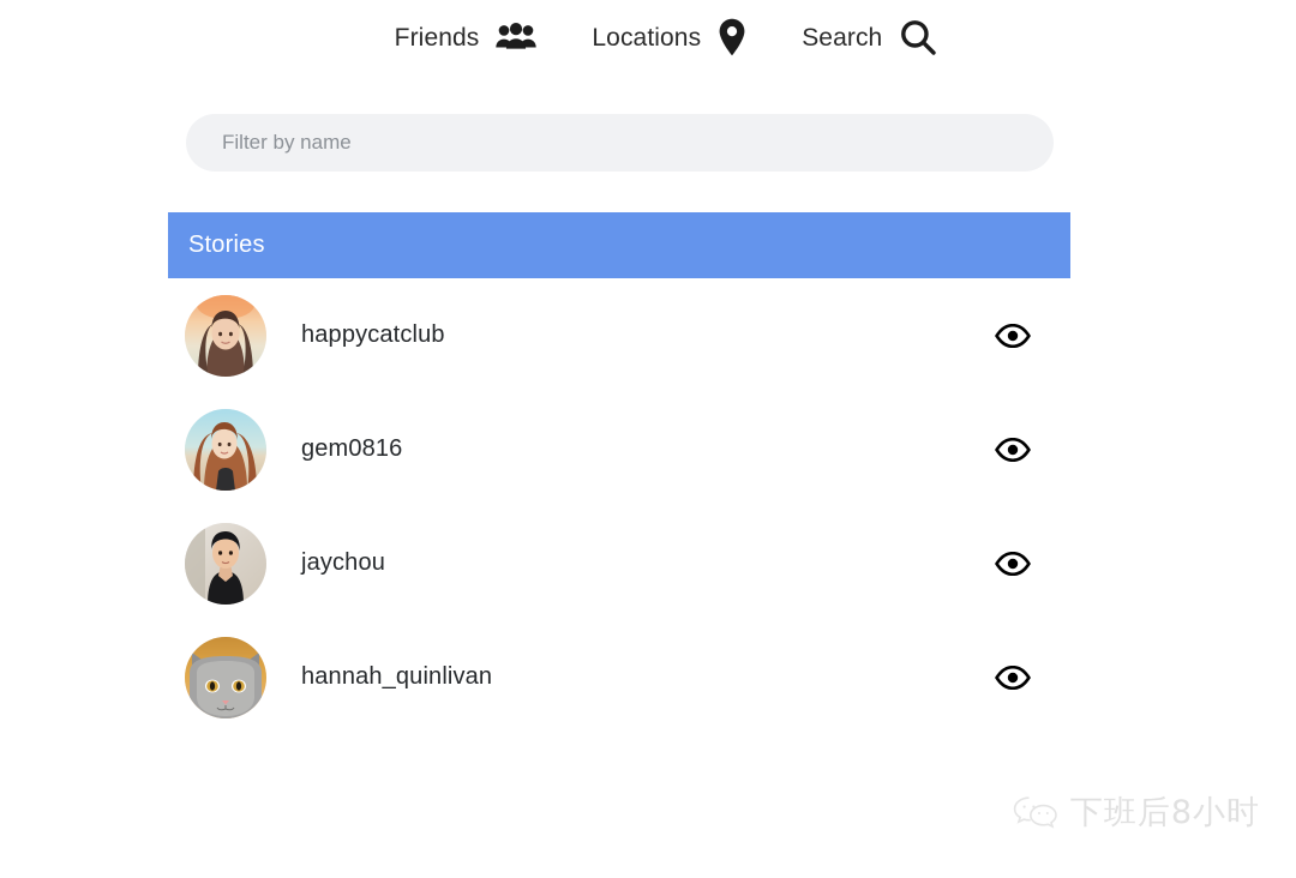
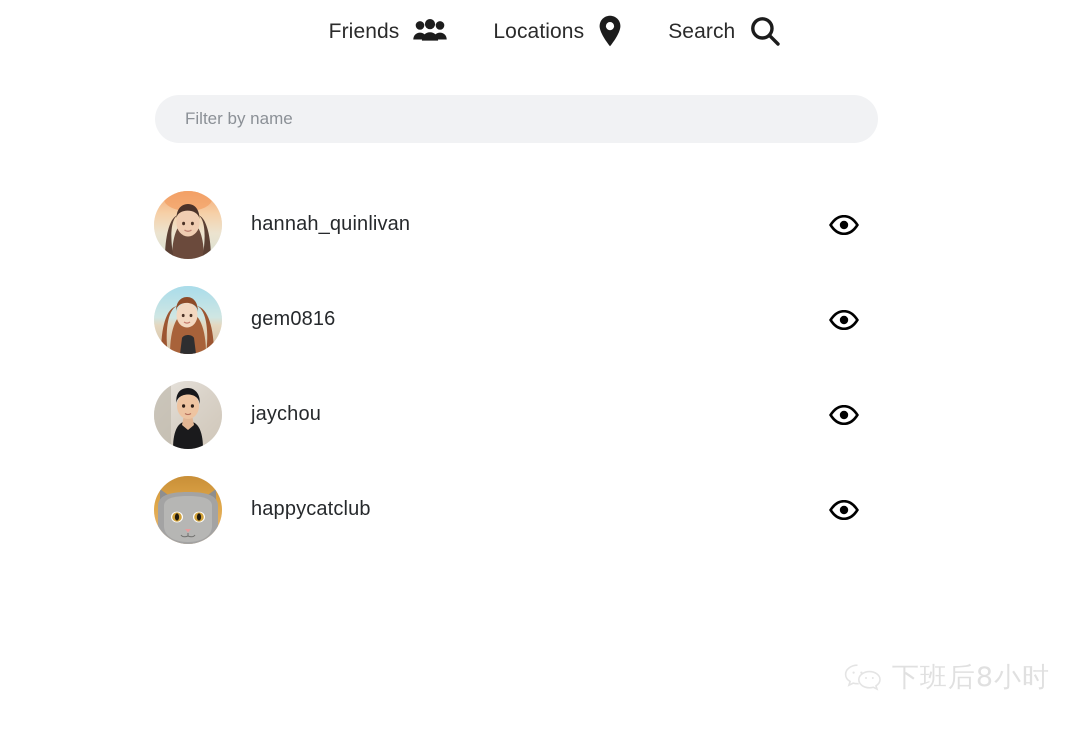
  Friends
  Locations
  Search
  Filter by name
- Stories
- happycatclub
+ hannah_quinlivan
  gem0816
  jaychou
- hannah_quinlivan
+ happycatclub
  下班后8小时
